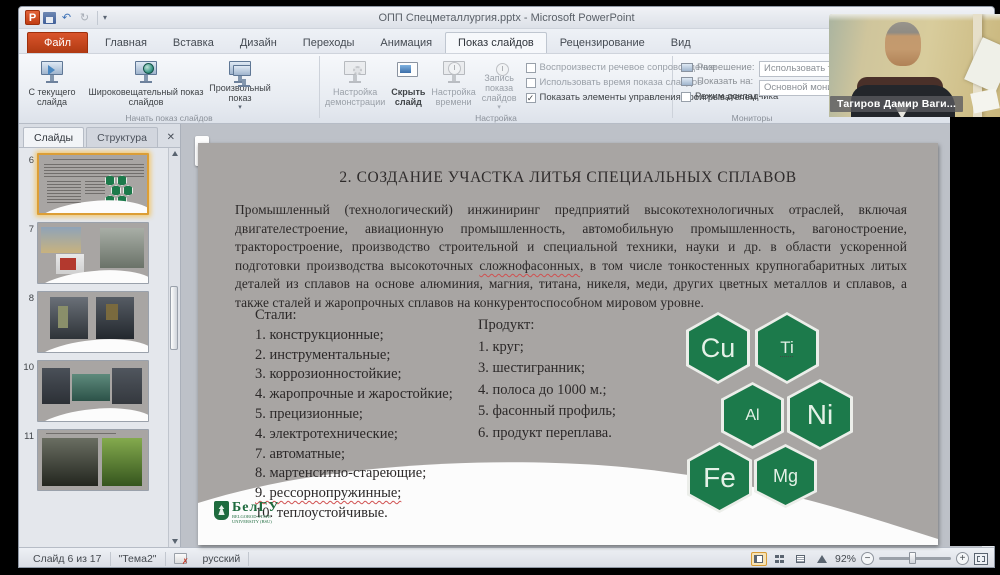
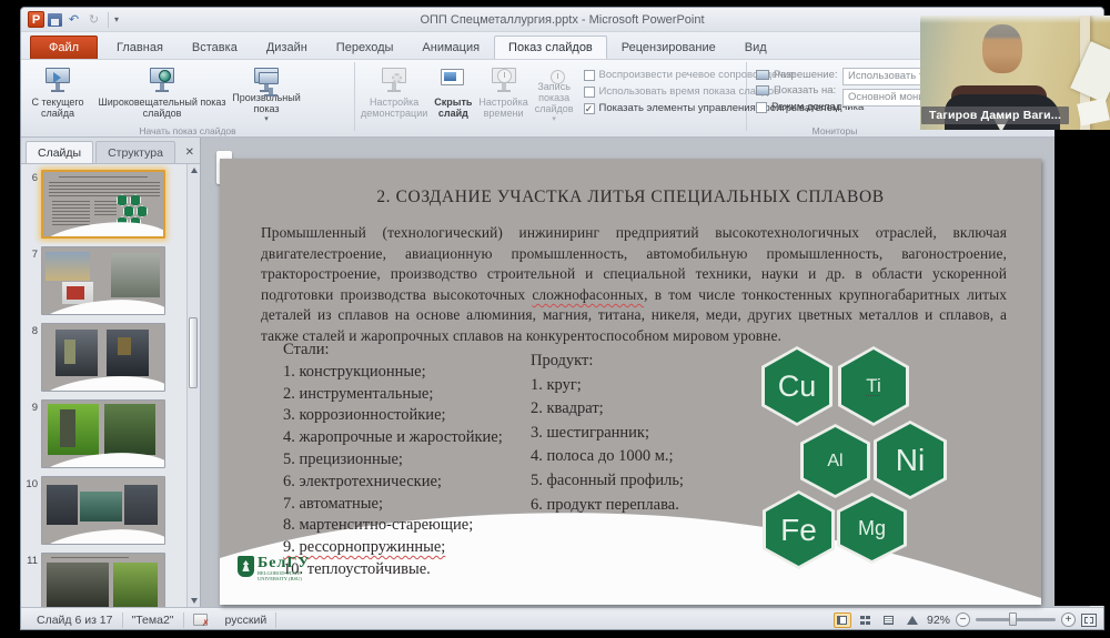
  ОПП Спецметаллургия.pptx - Microsoft PowerPoint
  P
  ↶
  ↻
  ▾
  Файл
  Главная
  Вставка
  Дизайн
  Переходы
  Анимация
  Показ слайдов
  Рецензирование
  Вид
  С текущего слайда
  Широковещательный показ слайдов
  Произвольный показ
  Начать показ слайдов
  Настройка демонстрации
  Скрыть слайд
  Настройка времени
  Запись показа слайдов
  Воспроизвести речевое сопровение
  Использовать время показа слаов
  ✓
  Показать элементы управленияроигрывателем
- Настройка
  Разрешение:
  Показать на:
  Режим докладчика
  Мониторы
  Основной мон
  Слайды
  Структура
  ✕
  6
  7
  8
+ 9
  10
  11
  2. СОЗДАНИЕ УЧАСТКА ЛИТЬЯ СПЕЦИАЛЬНЫХ СПЛАВОВ
  Промышленный (технологический) инжиниринг предприятий высокотехнологичных отраслей, включая двигателестроение, авиационную промышленность, автомобильную промышленность, вагоностроение, тракторостроение, производство строительной и специальной техники, науки и др. в области ускоренной подготовки производства высокоточных сложнофасонных, в том числе тонкостенных крупногабаритных литых деталей из сплавов на основе алюминия, магния, титана, никеля, меди, других цветных металлов и сплавов, а также сталей и жаропрочных сплавов на конкурентоспособном мировом уровне.
  Стали:
  1. конструкционные;
  2. инструментальные;
  3. коррозионностойкие;
  4. жаропрочные и жаростойкие;
  5. прецизионные;
- 4. электротехнические;
+ 6. электротехнические;
  7. автоматные;
  8. мартенситно-стареющие;
  9. рессорнопружинные;
  10. теплоустойчивые.
  Продукт:
  1. круг;
+ 2. квадрат;
  3. шестигранник;
  4. полоса до 1000 м.;
  5. фасонный профиль;
  6. продукт переплава.
  Cu
  Ti
  Al
  Ni
  Fe
  Mg
  БелГУ
  Слайд 6 из 17
  "Тема2"
  ✗
  русский
  92%
  −
  +
  Тагиров Дамир Ваги...
